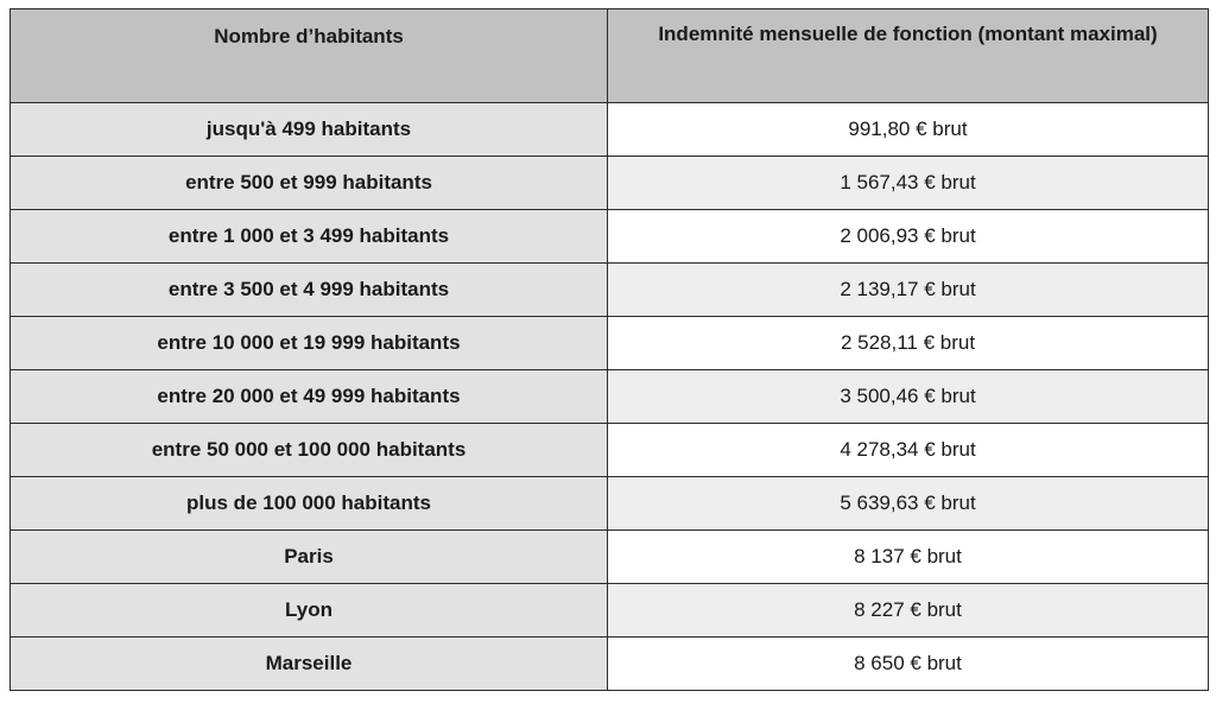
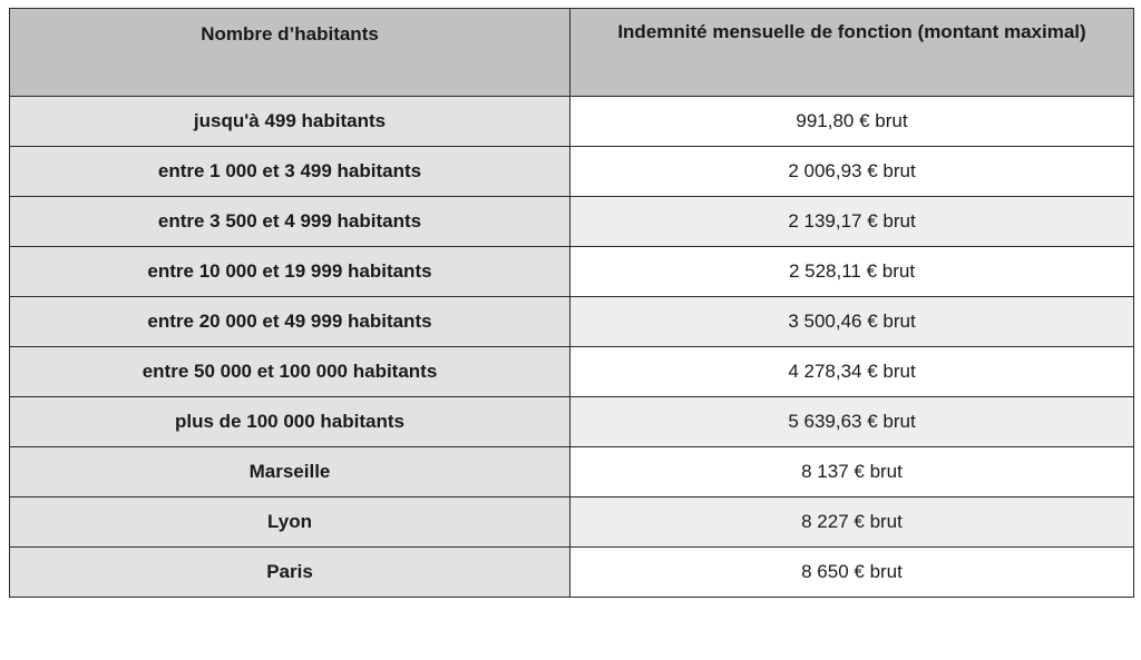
  Nombre d’habitants	Indemnité mensuelle de fonction (montant maximal)
  jusqu'à 499 habitants	991,80 € brut
- entre 500 et 999 habitants	1 567,43 € brut
  entre 1 000 et 3 499 habitants	2 006,93 € brut
  entre 3 500 et 4 999 habitants	2 139,17 € brut
  entre 10 000 et 19 999 habitants	2 528,11 € brut
  entre 20 000 et 49 999 habitants	3 500,46 € brut
  entre 50 000 et 100 000 habitants	4 278,34 € brut
  plus de 100 000 habitants	5 639,63 € brut
- Paris	8 137 € brut
+ Marseille	8 137 € brut
  Lyon	8 227 € brut
- Marseille	8 650 € brut
+ Paris	8 650 € brut
